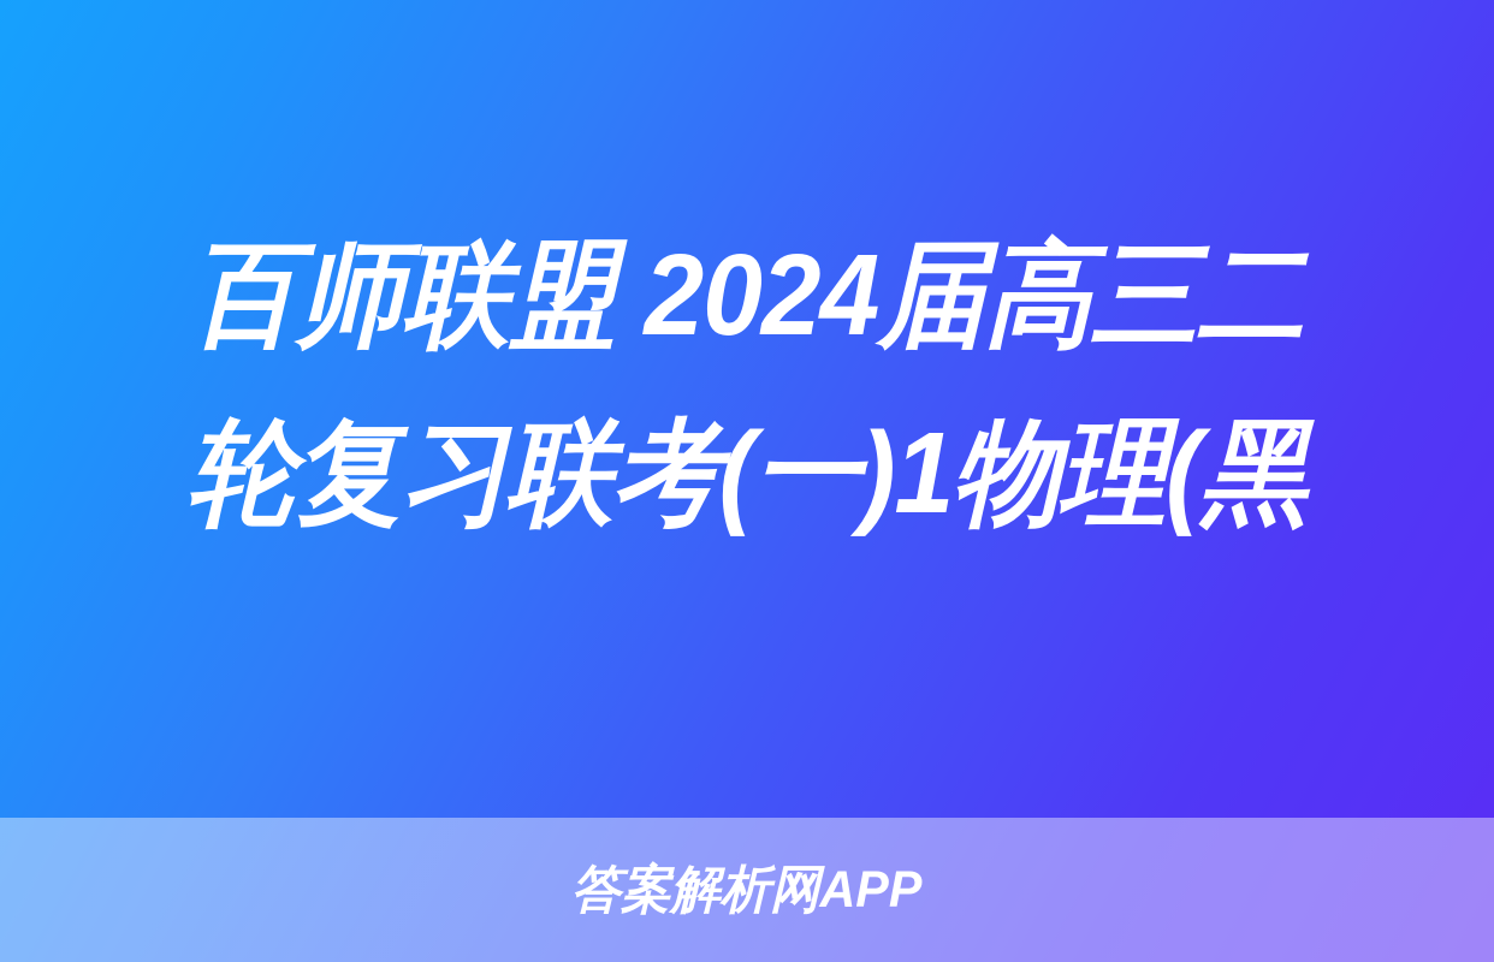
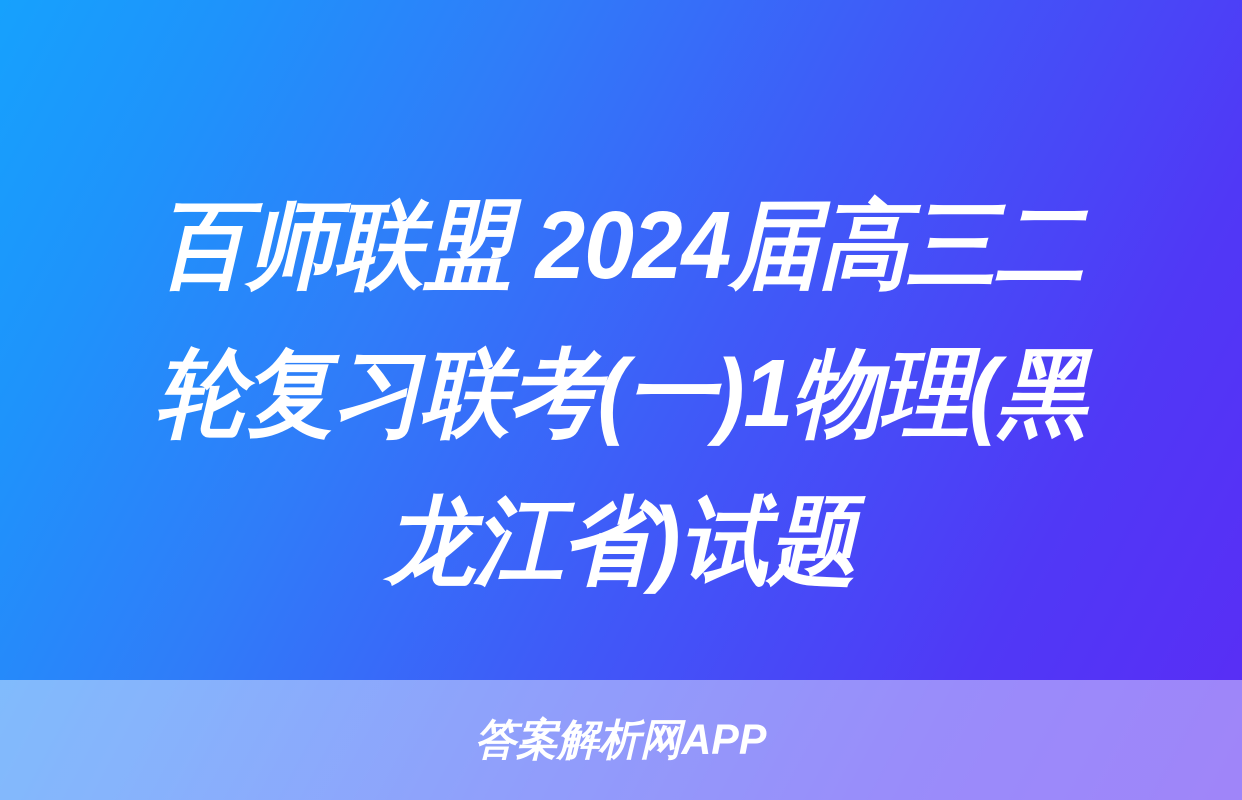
  百师联盟 2024届高三二
  轮复习联考(一)1物理(黑
+ 龙江省)试题
  答案解析网APP
